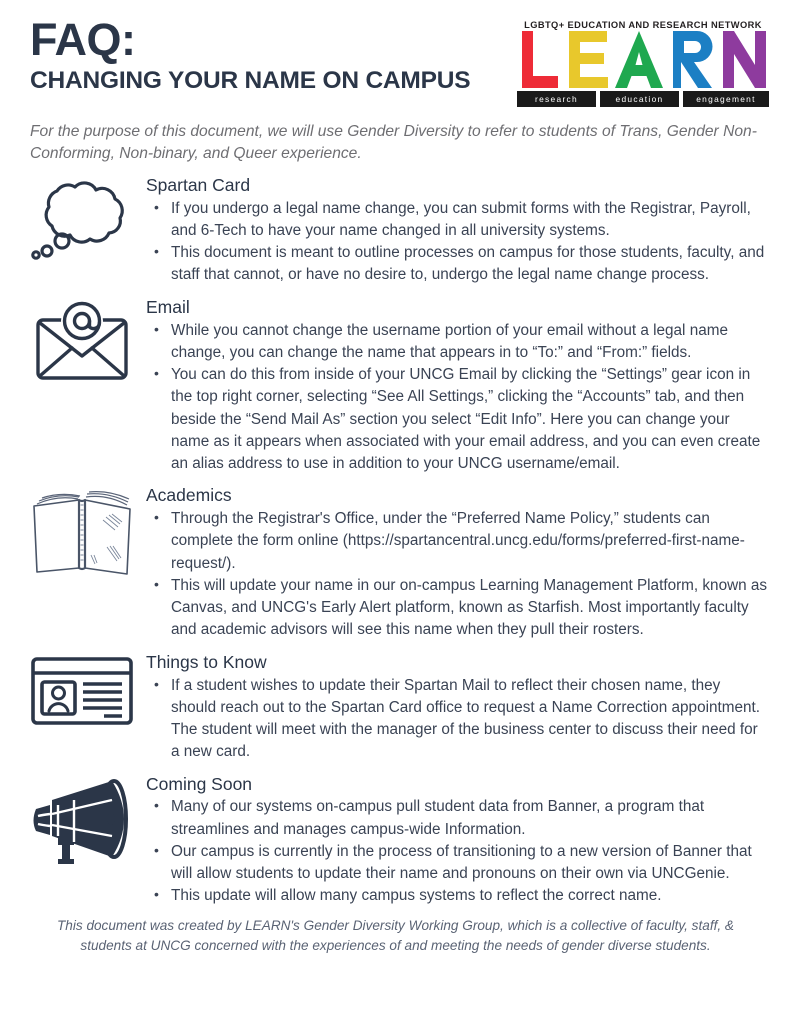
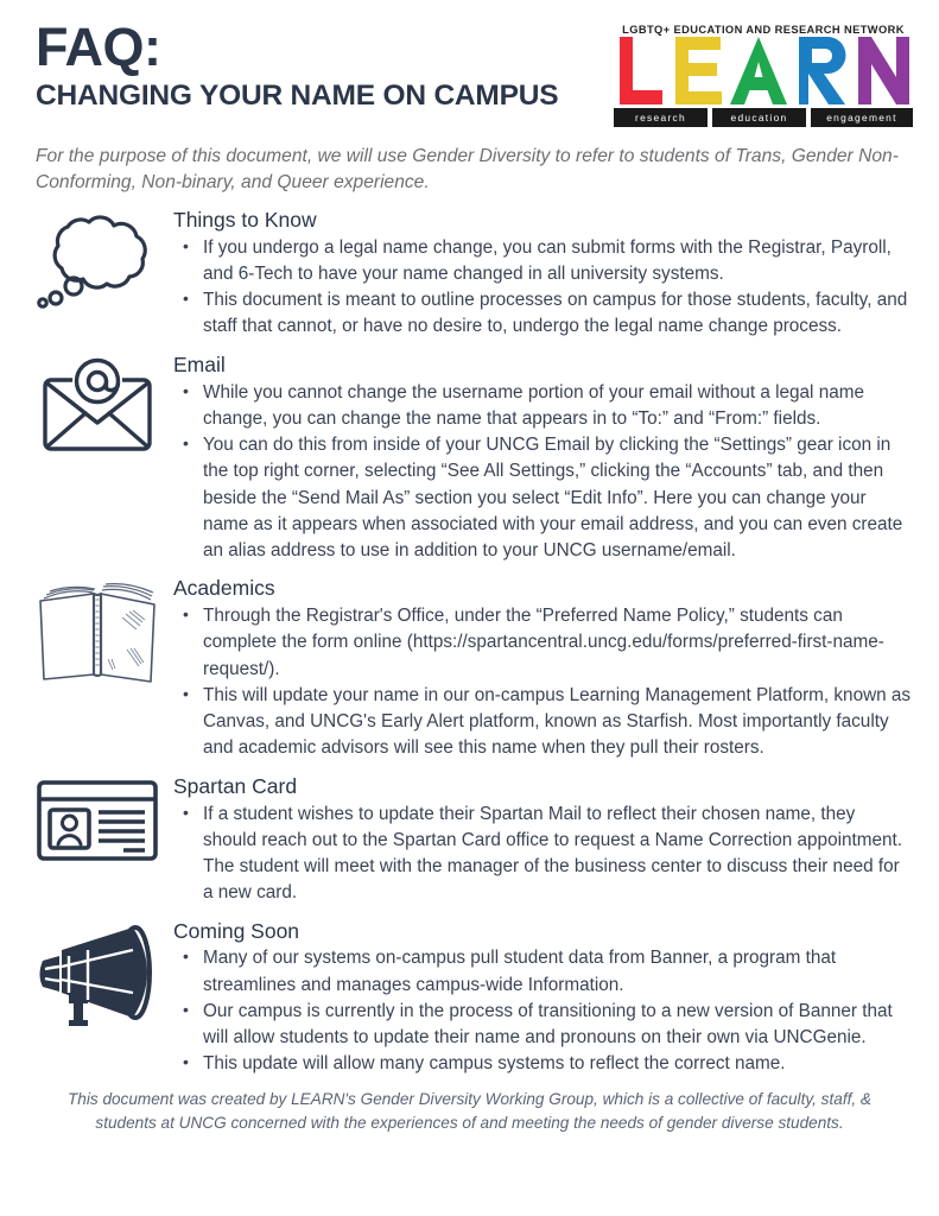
  FAQ:
  CHANGING YOUR NAME ON CAMPUS
  LGBTQ+ EDUCATION AND RESEARCH NETWORK
  research
  education
  engagement
  For the purpose of this document, we will use Gender Diversity to refer to students of Trans, Gender Non-Conforming, Non-binary, and Queer experience.
- Spartan Card
+ Things to Know
  If you undergo a legal name change, you can submit forms with the Registrar, Payroll, and 6-Tech to have your name changed in all university systems.
  This document is meant to outline processes on campus for those students, faculty, and staff that cannot, or have no desire to, undergo the legal name change process.
  Email
  While you cannot change the username portion of your email without a legal name change, you can change the name that appears in to “To:” and “From:” fields.
  You can do this from inside of your UNCG Email by clicking the “Settings” gear icon in the top right corner, selecting “See All Settings,” clicking the “Accounts” tab, and then beside the “Send Mail As” section you select “Edit Info”. Here you can change your name as it appears when associated with your email address, and you can even create an alias address to use in addition to your UNCG username/email.
  Academics
  Through the Registrar's Office, under the “Preferred Name Policy,” students can complete the form online (https://spartancentral.uncg.edu/forms/preferred-first-name-request/).
  This will update your name in our on-campus Learning Management Platform, known as Canvas, and UNCG's Early Alert platform, known as Starfish. Most importantly faculty and academic advisors will see this name when they pull their rosters.
- Things to Know
+ Spartan Card
  If a student wishes to update their Spartan Mail to reflect their chosen name, they should reach out to the Spartan Card office to request a Name Correction appointment. The student will meet with the manager of the business center to discuss their need for a new card.
  Coming Soon
  Many of our systems on-campus pull student data from Banner, a program that streamlines and manages campus-wide Information.
  Our campus is currently in the process of transitioning to a new version of Banner that will allow students to update their name and pronouns on their own via UNCGenie.
  This update will allow many campus systems to reflect the correct name.
  This document was created by LEARN's Gender Diversity Working Group, which is a collective of faculty, staff, & students at UNCG concerned with the experiences of and meeting the needs of gender diverse students.
